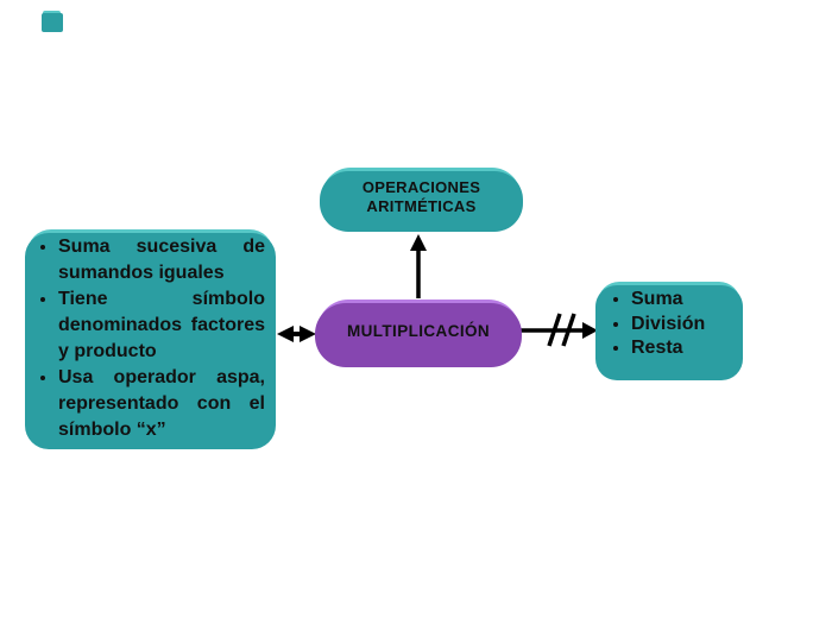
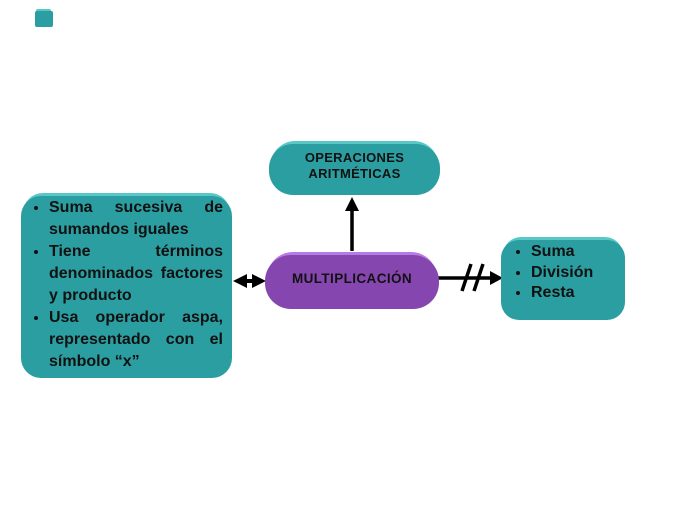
  OPERACIONES ARITMÉTICAS
  MULTIPLICACIÓN
  Suma sucesiva de sumandos iguales
- Tiene símbolo denominados factores y producto
+ Tiene términos denominados factores y producto
  Usa operador aspa, representado con el símbolo “x”
  Suma
  División
  Resta
